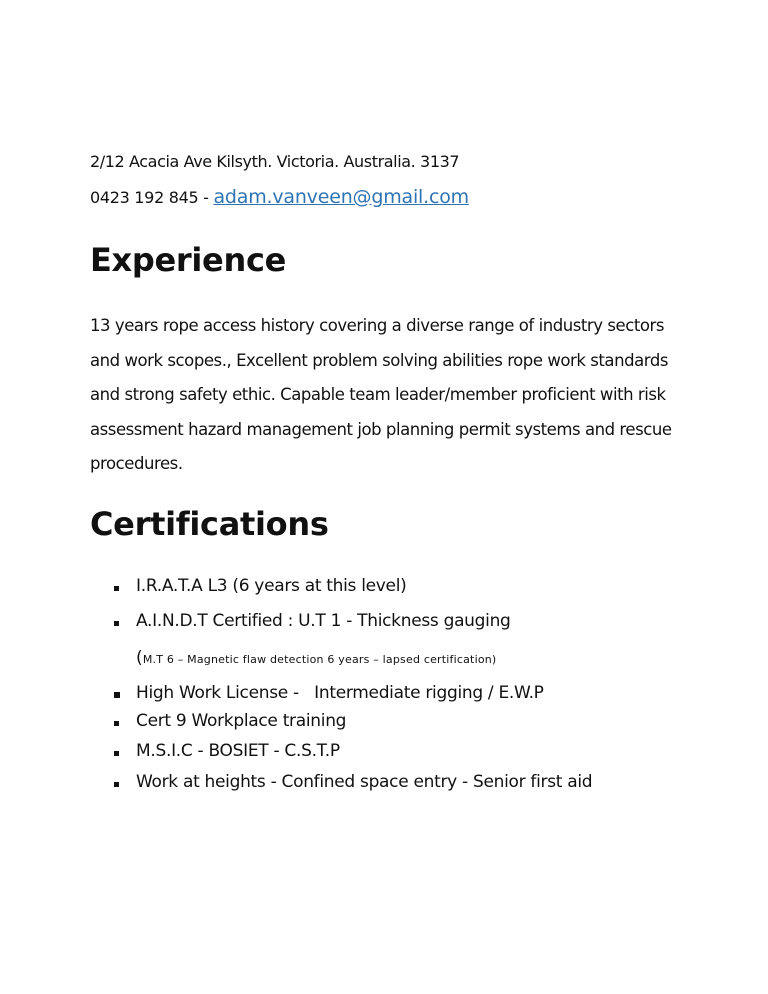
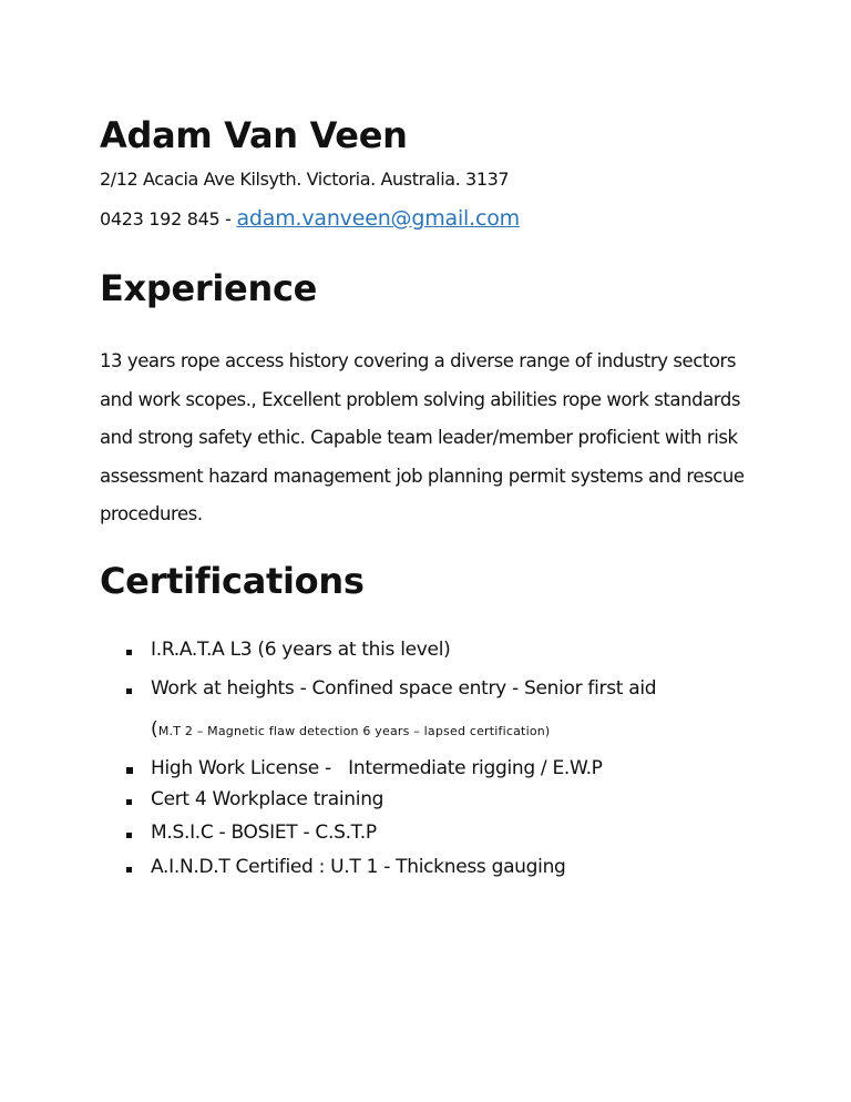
+ Adam Van Veen
  2/12 Acacia Ave Kilsyth. Victoria. Australia. 3137
  0423 192 845 - adam.vanveen@gmail.com
  Experience
  13 years rope access history covering a diverse range of industry sectors and work scopes., Excellent problem solving abilities rope work standards and strong safety ethic. Capable team leader/member proficient with risk assessment hazard management job planning permit systems and rescue procedures.
  Certifications
  I.R.A.T.A L3 (6 years at this level)
- A.I.N.D.T Certified : U.T 1 - Thickness gauging
+ Work at heights - Confined space entry - Senior first aid
  High Work License - Intermediate rigging / E.W.P
- Cert 9 Workplace training
+ Cert 4 Workplace training
  M.S.I.C - BOSIET - C.S.T.P
- Work at heights - Confined space entry - Senior first aid
+ A.I.N.D.T Certified : U.T 1 - Thickness gauging
- (M.T 6 – Magnetic flaw detection 6 years – lapsed certification)
+ (M.T 2 – Magnetic flaw detection 6 years – lapsed certification)
